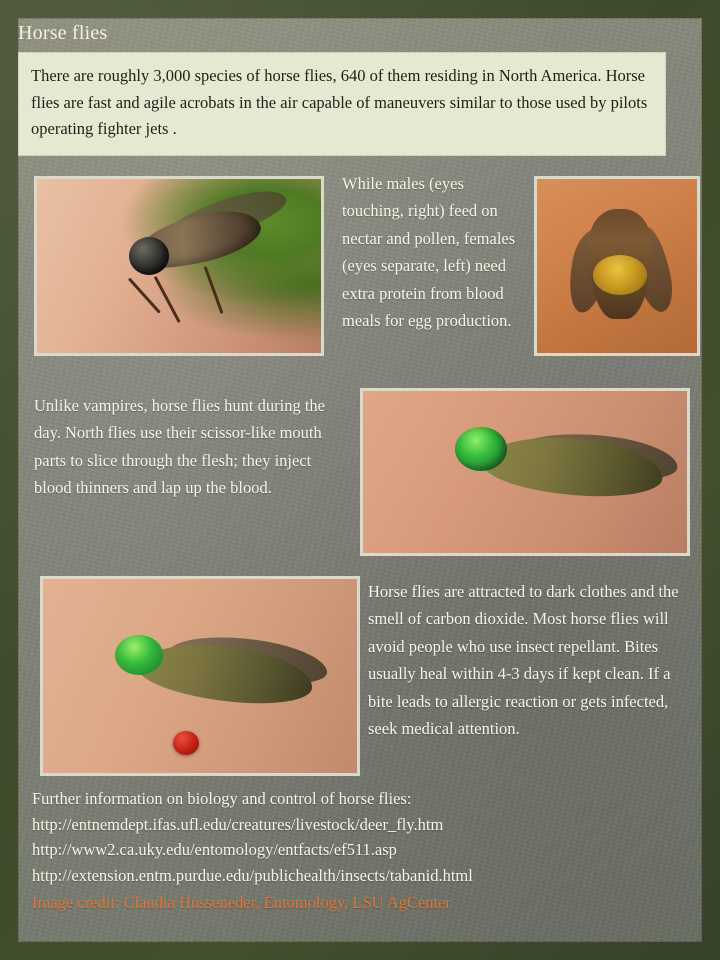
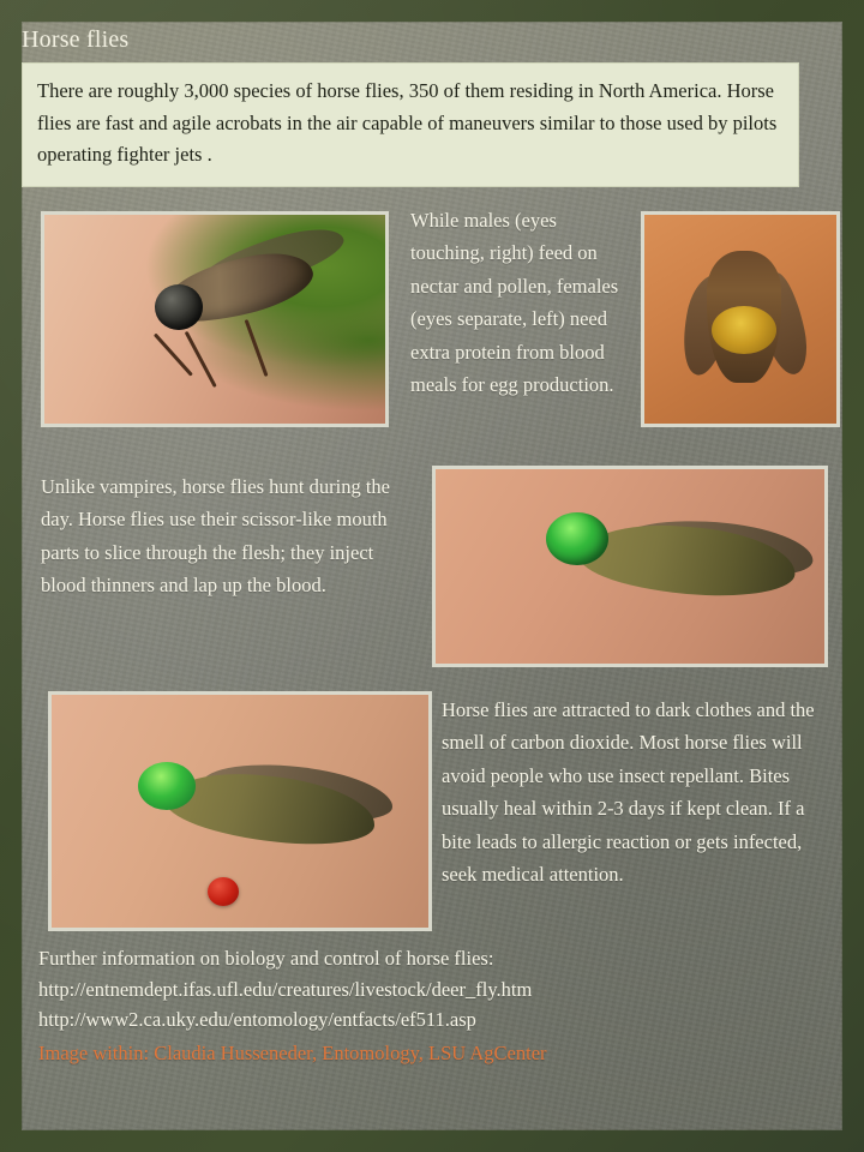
  Horse flies
- There are roughly 3,000 species of horse flies, 640 of them residing in North America. Horse flies are fast and agile acrobats in the air capable of maneuvers similar to those used by pilots operating fighter jets .
+ There are roughly 3,000 species of horse flies, 350 of them residing in North America. Horse flies are fast and agile acrobats in the air capable of maneuvers similar to those used by pilots operating fighter jets .
  While males (eyes touching, right) feed on nectar and pollen, females (eyes separate, left) need extra protein from blood meals for egg production.
- Unlike vampires, horse flies hunt during the day. North flies use their scissor-like mouth parts to slice through the flesh; they inject blood thinners and lap up the blood.
+ Unlike vampires, horse flies hunt during the day. Horse flies use their scissor-like mouth parts to slice through the flesh; they inject blood thinners and lap up the blood.
- Horse flies are attracted to dark clothes and the smell of carbon dioxide. Most horse flies will avoid people who use insect repellant. Bites usually heal within 4-3 days if kept clean. If a bite leads to allergic reaction or gets infected, seek medical attention.
+ Horse flies are attracted to dark clothes and the smell of carbon dioxide. Most horse flies will avoid people who use insect repellant. Bites usually heal within 2-3 days if kept clean. If a bite leads to allergic reaction or gets infected, seek medical attention.
  Further information on biology and control of horse flies:
  http://entnemdept.ifas.ufl.edu/creatures/livestock/deer_fly.htm
  http://www2.ca.uky.edu/entomology/entfacts/ef511.asp
- http://extension.entm.purdue.edu/publichealth/insects/tabanid.html
- Image credit: Claudia Husseneder, Entomology, LSU AgCenter
+ Image within: Claudia Husseneder, Entomology, LSU AgCenter
